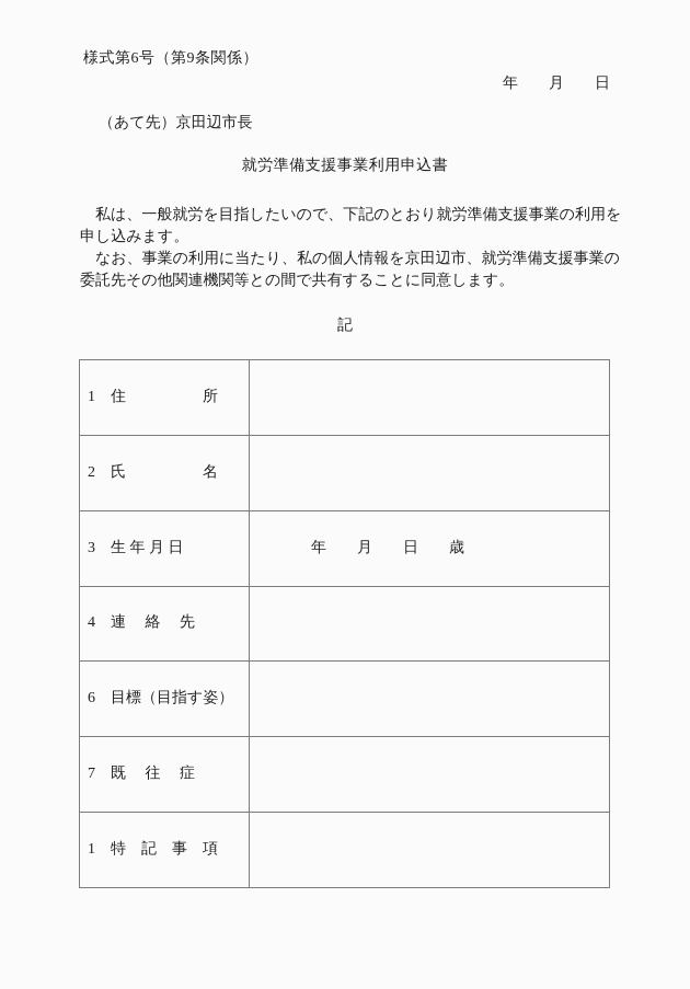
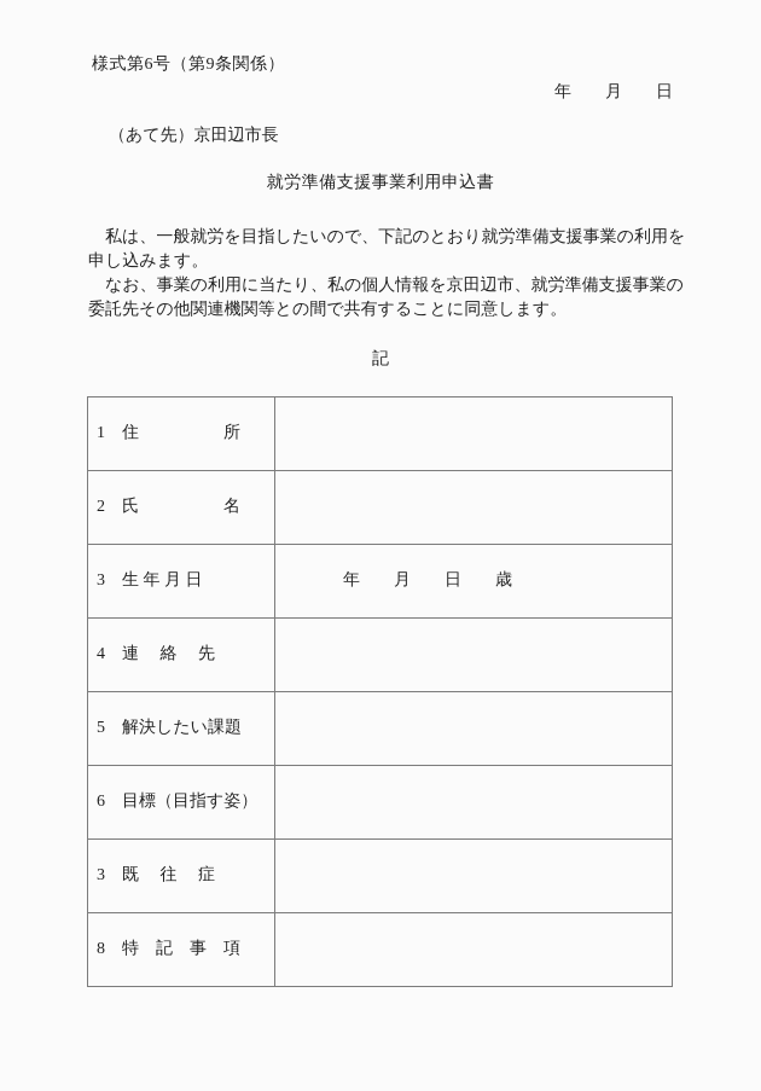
  様式第6号（第9条関係）
  年 月 日
  （あて先）京田辺市長
  就労準備支援事業利用申込書
  私は、一般就労を目指したいので、下記のとおり就労準備支援事業の利用を
  申し込みます。
  なお、事業の利用に当たり、私の個人情報を京田辺市、就労準備支援事業の
  委託先その他関連機関等との間で共有することに同意します。
  記
  1 住 所
  2 氏 名
  3 生 年 月 日	年 月 日 歳
  4 連 絡 先
+ 5 解決したい課題
  6 目標（目指す姿）
- 7 既 往 症
+ 3 既 往 症
- 1 特 記 事 項
+ 8 特 記 事 項
